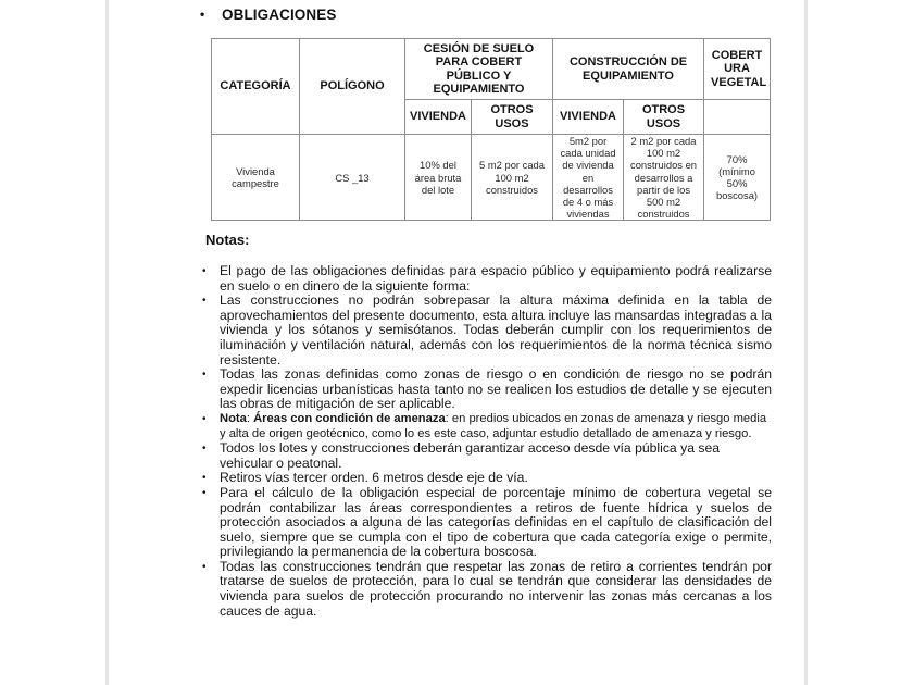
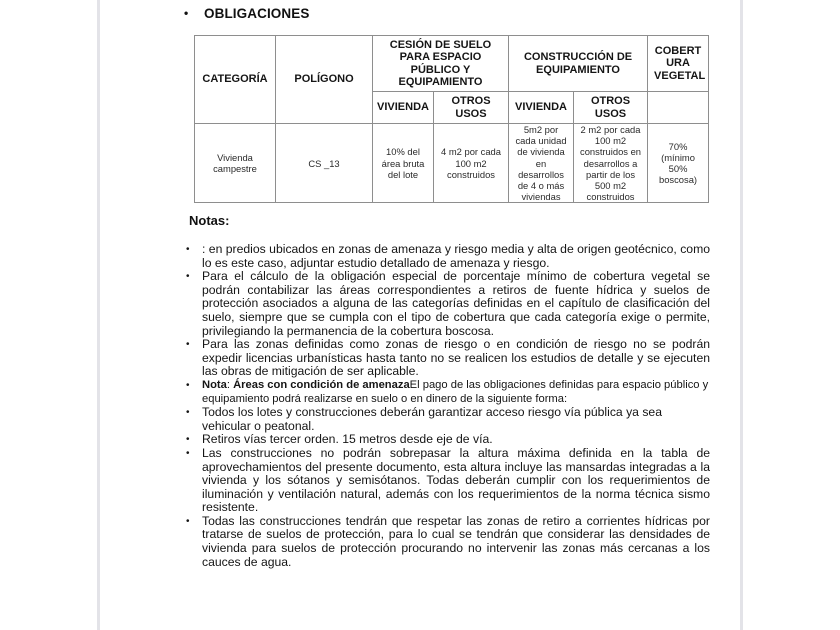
  •
  OBLIGACIONES
- CATEGORÍA	POLÍGONO	CESIÓN DE SUELO PARA COBERT PÚBLICO Y EQUIPAMIENTO	CONSTRUCCIÓN DE EQUIPAMIENTO	COBERT URA VEGETAL
+ CATEGORÍA	POLÍGONO	CESIÓN DE SUELO PARA ESPACIO PÚBLICO Y EQUIPAMIENTO	CONSTRUCCIÓN DE EQUIPAMIENTO	COBERT URA VEGETAL
  VIVIENDA	OTROS USOS	VIVIENDA	OTROS USOS
- Vivienda campestre	CS _13	10% del área bruta del lote	5 m2 por cada 100 m2 construidos	5m2 por cada unidad de vivienda en desarrollos de 4 o más viviendas	2 m2 por cada 100 m2 construidos en desarrollos a partir de los 500 m2 construidos	70% (mínimo 50% boscosa)
+ Vivienda campestre	CS _13	10% del área bruta del lote	4 m2 por cada 100 m2 construidos	5m2 por cada unidad de vivienda en desarrollos de 4 o más viviendas	2 m2 por cada 100 m2 construidos en desarrollos a partir de los 500 m2 construidos	70% (mínimo 50% boscosa)
  Notas:
  •
- El pago de las obligaciones definidas para espacio público y equipamiento podrá realizarse en suelo o en dinero de la siguiente forma:
+ : en predios ubicados en zonas de amenaza y riesgo media y alta de origen geotécnico, como lo es este caso, adjuntar estudio detallado de amenaza y riesgo.
  •
- Las construcciones no podrán sobrepasar la altura máxima definida en la tabla de aprovechamientos del presente documento, esta altura incluye las mansardas integradas a la vivienda y los sótanos y semisótanos. Todas deberán cumplir con los requerimientos de iluminación y ventilación natural, además con los requerimientos de la norma técnica sismo resistente.
+ Para el cálculo de la obligación especial de porcentaje mínimo de cobertura vegetal se podrán contabilizar las áreas correspondientes a retiros de fuente hídrica y suelos de protección asociados a alguna de las categorías definidas en el capítulo de clasificación del suelo, siempre que se cumpla con el tipo de cobertura que cada categoría exige o permite, privilegiando la permanencia de la cobertura boscosa.
  •
- Todas las zonas definidas como zonas de riesgo o en condición de riesgo no se podrán expedir licencias urbanísticas hasta tanto no se realicen los estudios de detalle y se ejecuten las obras de mitigación de ser aplicable.
+ Para las zonas definidas como zonas de riesgo o en condición de riesgo no se podrán expedir licencias urbanísticas hasta tanto no se realicen los estudios de detalle y se ejecuten las obras de mitigación de ser aplicable.
  •
- Nota: Áreas con condición de amenaza: en predios ubicados en zonas de amenaza y riesgo media y alta de origen geotécnico, como lo es este caso, adjuntar estudio detallado de amenaza y riesgo.
+ Nota: Áreas con condición de amenazaEl pago de las obligaciones definidas para espacio público y equipamiento podrá realizarse en suelo o en dinero de la siguiente forma:
  •
- Todos los lotes y construcciones deberán garantizar acceso desde vía pública ya sea vehicular o peatonal.
+ Todos los lotes y construcciones deberán garantizar acceso riesgo vía pública ya sea vehicular o peatonal.
  •
- Retiros vías tercer orden. 6 metros desde eje de vía.
+ Retiros vías tercer orden. 15 metros desde eje de vía.
  •
- Para el cálculo de la obligación especial de porcentaje mínimo de cobertura vegetal se podrán contabilizar las áreas correspondientes a retiros de fuente hídrica y suelos de protección asociados a alguna de las categorías definidas en el capítulo de clasificación del suelo, siempre que se cumpla con el tipo de cobertura que cada categoría exige o permite, privilegiando la permanencia de la cobertura boscosa.
+ Las construcciones no podrán sobrepasar la altura máxima definida en la tabla de aprovechamientos del presente documento, esta altura incluye las mansardas integradas a la vivienda y los sótanos y semisótanos. Todas deberán cumplir con los requerimientos de iluminación y ventilación natural, además con los requerimientos de la norma técnica sismo resistente.
  •
- Todas las construcciones tendrán que respetar las zonas de retiro a corrientes tendrán por tratarse de suelos de protección, para lo cual se tendrán que considerar las densidades de vivienda para suelos de protección procurando no intervenir las zonas más cercanas a los cauces de agua.
+ Todas las construcciones tendrán que respetar las zonas de retiro a corrientes hídricas por tratarse de suelos de protección, para lo cual se tendrán que considerar las densidades de vivienda para suelos de protección procurando no intervenir las zonas más cercanas a los cauces de agua.
